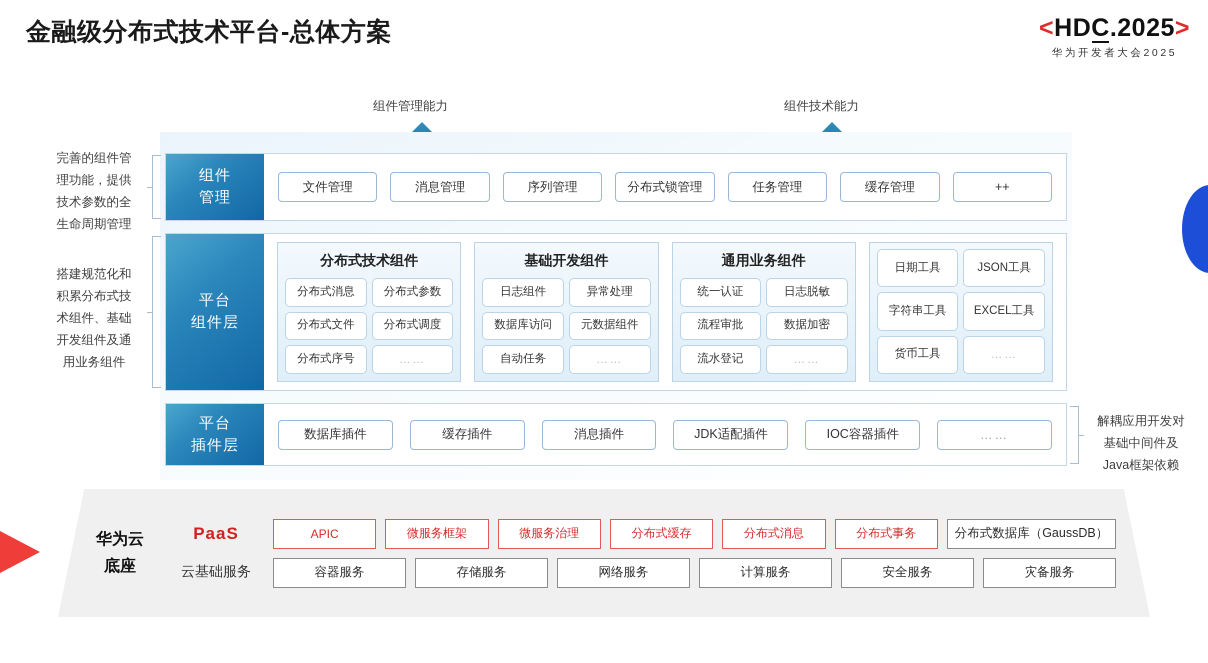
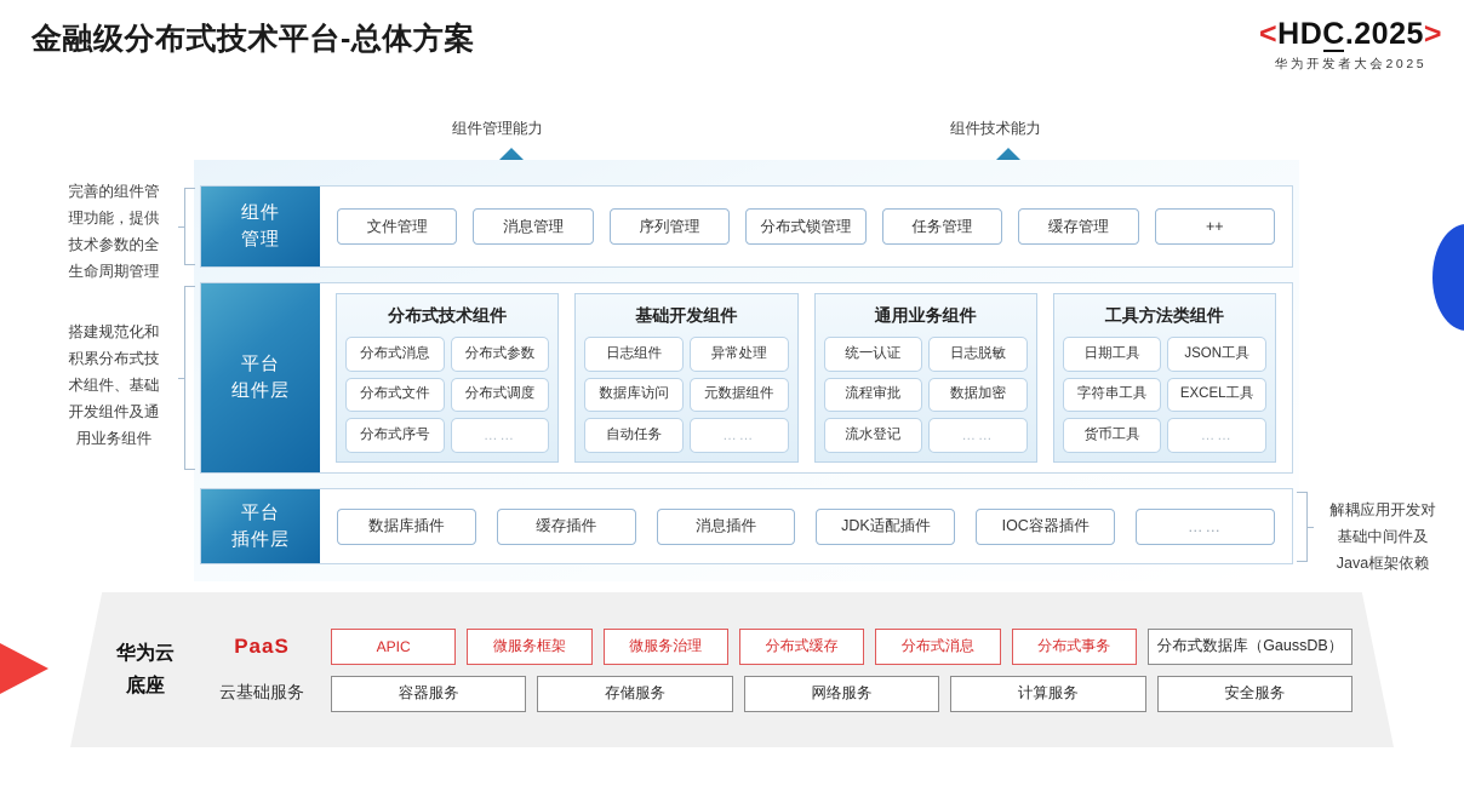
  金融级分布式技术平台-总体方案
  <HDC.2025>
  华为开发者大会2025
  组件管理能力
  组件技术能力
  完善的组件管
  理功能，提供
  技术参数的全
  生命周期管理
  搭建规范化和
  积累分布式技
  术组件、基础
  开发组件及通
  用业务组件
  解耦应用开发对
  基础中间件及
  Java框架依赖
  组件
  管理
  文件管理
  消息管理
  序列管理
  分布式锁管理
  任务管理
  缓存管理
  ++
  平台
  组件层
  分布式技术组件
  分布式消息
  分布式参数
  分布式文件
  分布式调度
  分布式序号
  ……
  基础开发组件
  日志组件
  异常处理
  数据库访问
  元数据组件
  自动任务
  ……
  通用业务组件
  统一认证
  日志脱敏
  流程审批
  数据加密
  流水登记
  ……
+ 工具方法类组件
  日期工具
  JSON工具
  字符串工具
  EXCEL工具
  货币工具
  ……
  平台
  插件层
  数据库插件
  缓存插件
  消息插件
  JDK适配插件
  IOC容器插件
  ……
  华为云
  底座
  PaaS
  APIC
  微服务框架
  微服务治理
  分布式缓存
  分布式消息
  分布式事务
  分布式数据库（GaussDB）
  云基础服务
  容器服务
  存储服务
  网络服务
  计算服务
  安全服务
- 灾备服务
